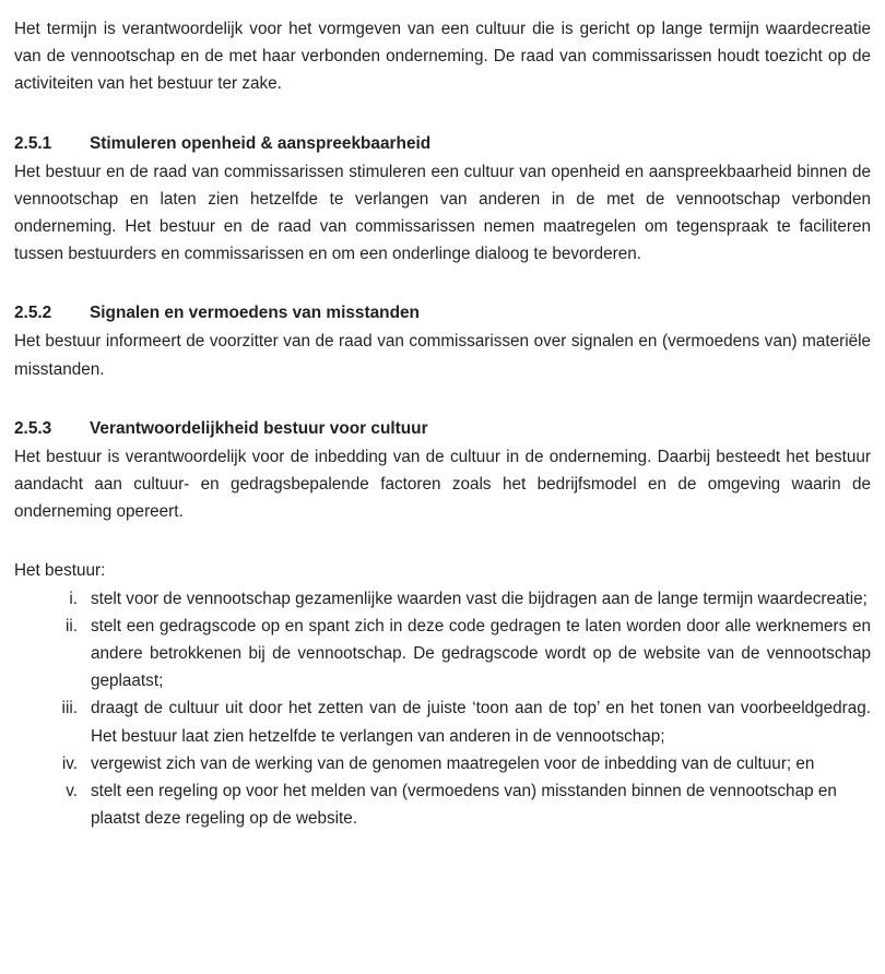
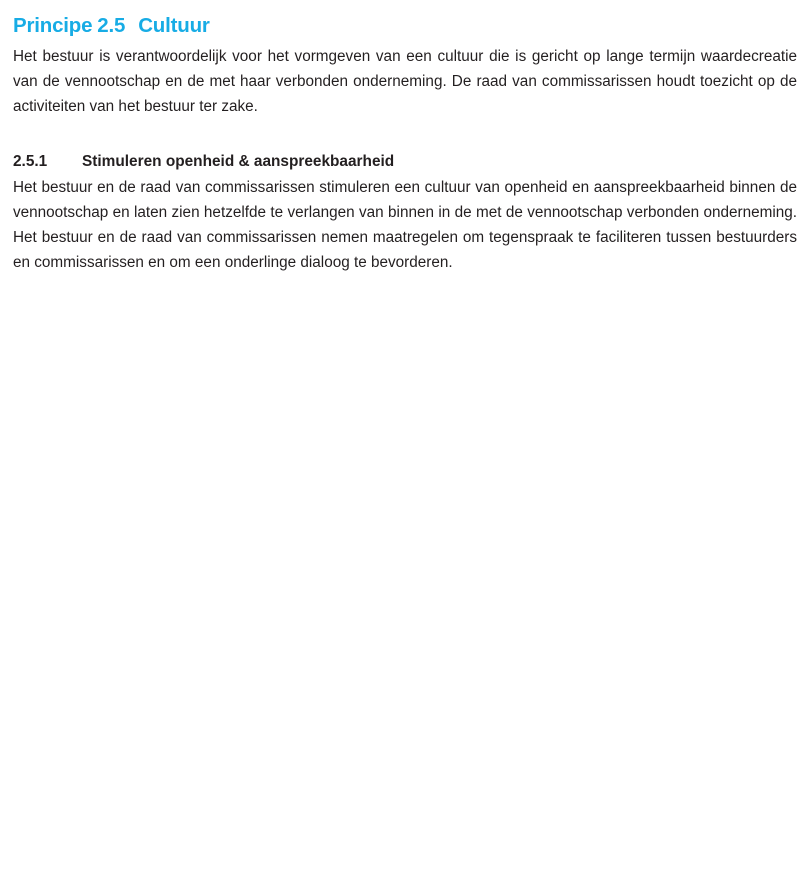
+ Principe 2.5 Cultuur
- Het termijn is verantwoordelijk voor het vormgeven van een cultuur die is gericht op lange termijn waardecreatie van de vennootschap en de met haar verbonden onderneming. De raad van commissarissen houdt toezicht op de activiteiten van het bestuur ter zake.
+ Het bestuur is verantwoordelijk voor het vormgeven van een cultuur die is gericht op lange termijn waardecreatie van de vennootschap en de met haar verbonden onderneming. De raad van commissarissen houdt toezicht op de activiteiten van het bestuur ter zake.
  2.5.1 Stimuleren openheid & aanspreekbaarheid
- Het bestuur en de raad van commissarissen stimuleren een cultuur van openheid en aanspreekbaarheid binnen de vennootschap en laten zien hetzelfde te verlangen van anderen in de met de vennootschap verbonden onderneming. Het bestuur en de raad van commissarissen nemen maatregelen om tegenspraak te faciliteren tussen bestuurders en commissarissen en om een onderlinge dialoog te bevorderen.
+ Het bestuur en de raad van commissarissen stimuleren een cultuur van openheid en aanspreekbaarheid binnen de vennootschap en laten zien hetzelfde te verlangen van binnen in de met de vennootschap verbonden onderneming. Het bestuur en de raad van commissarissen nemen maatregelen om tegenspraak te faciliteren tussen bestuurders en commissarissen en om een onderlinge dialoog te bevorderen.
- 2.5.2 Signalen en vermoedens van misstanden
- Het bestuur informeert de voorzitter van de raad van commissarissen over signalen en (vermoedens van) materiële misstanden.
- 2.5.3 Verantwoordelijkheid bestuur voor cultuur
- Het bestuur is verantwoordelijk voor de inbedding van de cultuur in de onderneming. Daarbij besteedt het bestuur aandacht aan cultuur- en gedragsbepalende factoren zoals het bedrijfsmodel en de omgeving waarin de onderneming opereert.
- Het bestuur:
- i.
- stelt voor de vennootschap gezamenlijke waarden vast die bijdragen aan de lange termijn waardecreatie;
- ii.
- stelt een gedragscode op en spant zich in deze code gedragen te laten worden door alle werknemers en andere betrokkenen bij de vennootschap. De gedragscode wordt op de website van de vennootschap geplaatst;
- iii.
- draagt de cultuur uit door het zetten van de juiste ‘toon aan de top’ en het tonen van voorbeeldgedrag. Het bestuur laat zien hetzelfde te verlangen van anderen in de vennootschap;
- iv.
- vergewist zich van de werking van de genomen maatregelen voor de inbedding van de cultuur; en
- v.
- stelt een regeling op voor het melden van (vermoedens van) misstanden binnen de vennootschap en plaatst deze regeling op de website.
